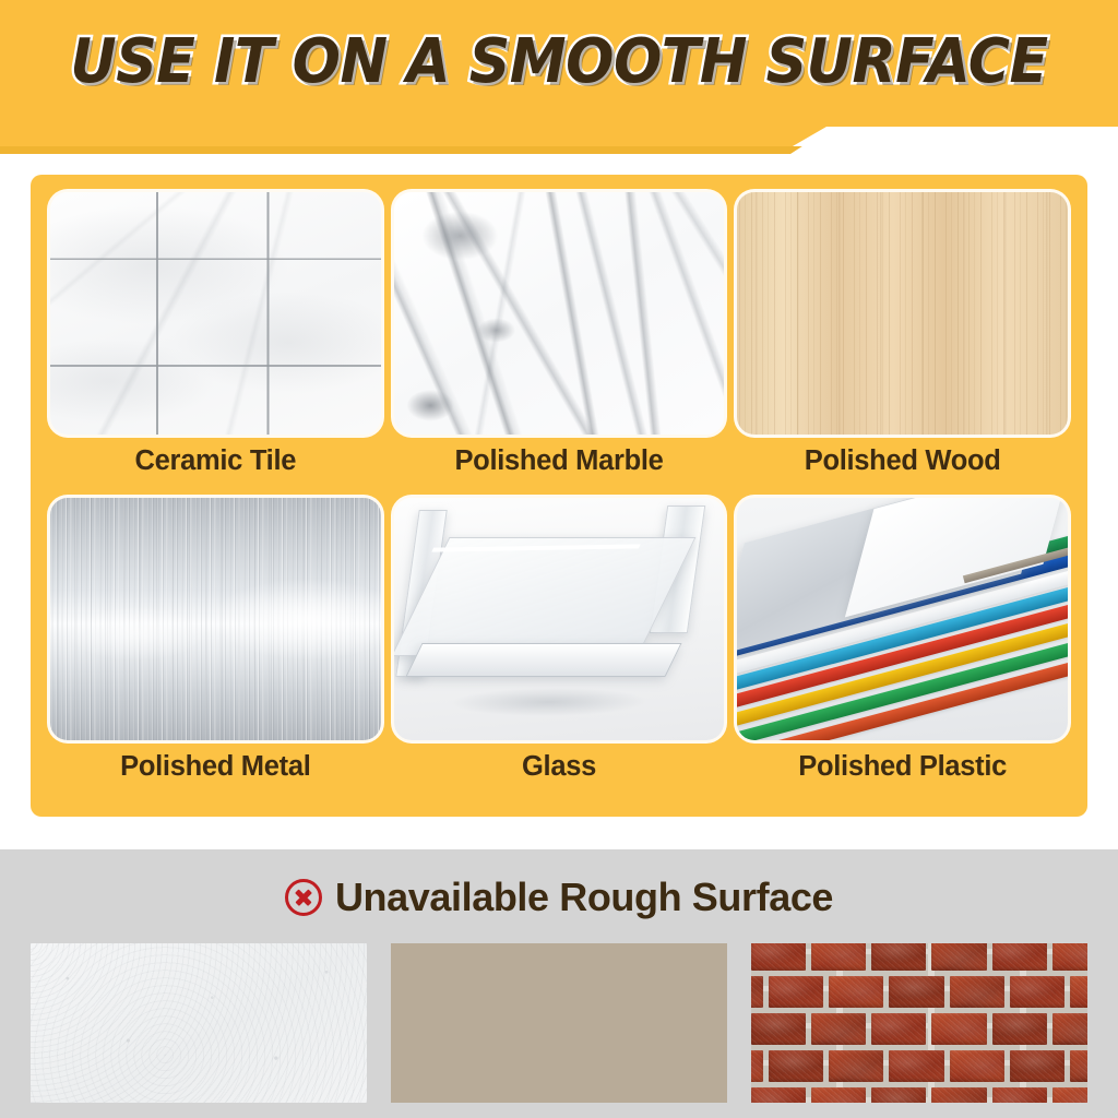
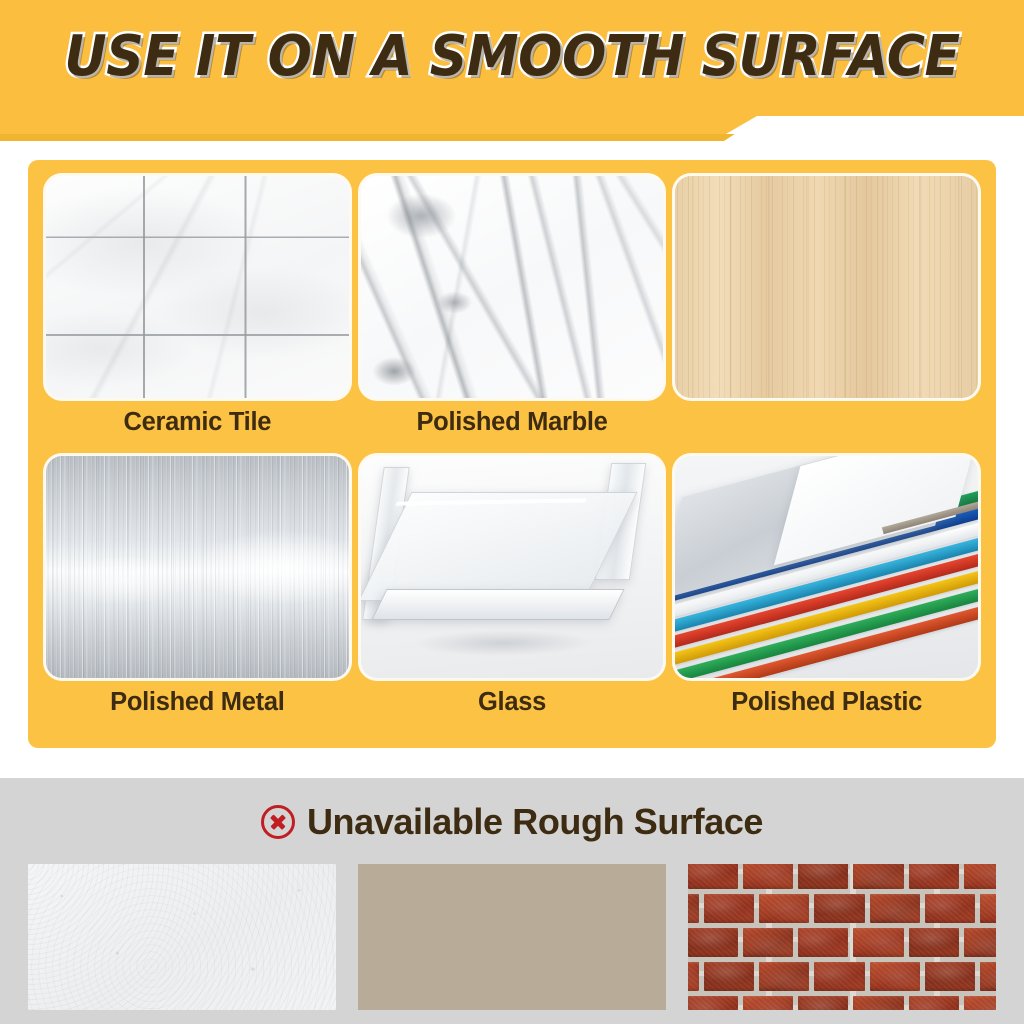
  USE IT ON A SMOOTH SURFACE
  Ceramic Tile
  Polished Marble
- Polished Wood
  Polished Metal
  Glass
  Polished Plastic
  Unavailable Rough Surface
